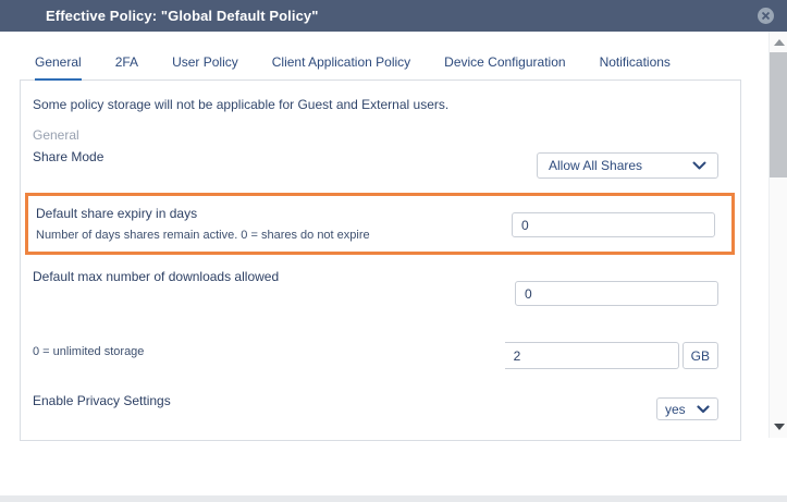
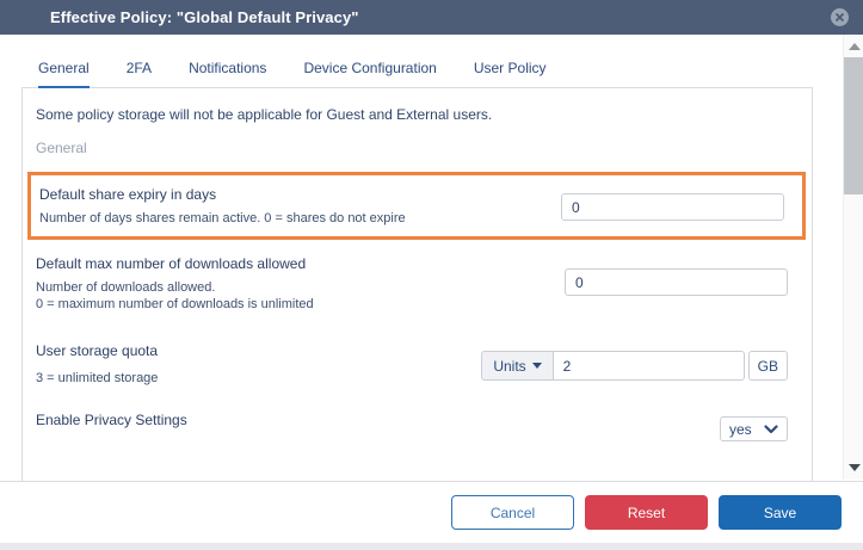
- Effective Policy: "Global Default Policy"
+ Effective Policy: "Global Default Privacy"
  General
  2FA
- User Policy
+ Notifications
- Client Application Policy
  Device Configuration
- Notifications
+ User Policy
  Some policy storage will not be applicable for Guest and External users.
  General
- Share Mode
- Allow All Shares
  Default share expiry in days
  Number of days shares remain active. 0 = shares do not expire
  0
  Default max number of downloads allowed
+ Number of downloads allowed.
+ 0 = maximum number of downloads is unlimited
  0
+ User storage quota
- 0 = unlimited storage
+ 3 = unlimited storage
+ Units
  2
  GB
  Enable Privacy Settings
  yes
+ Cancel
+ Reset
+ Save
